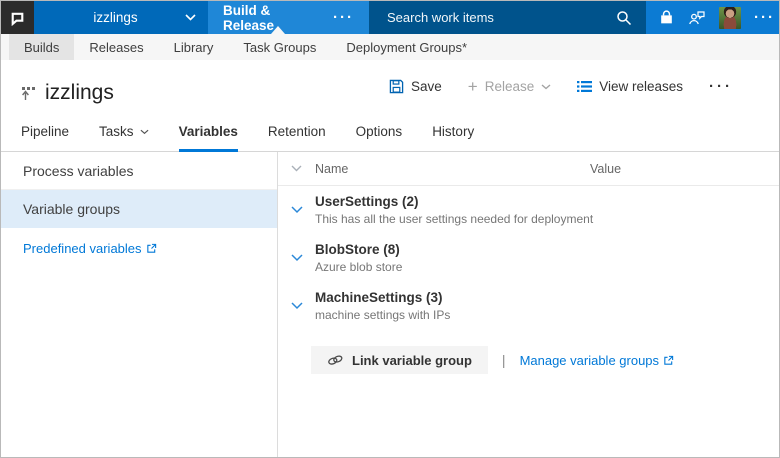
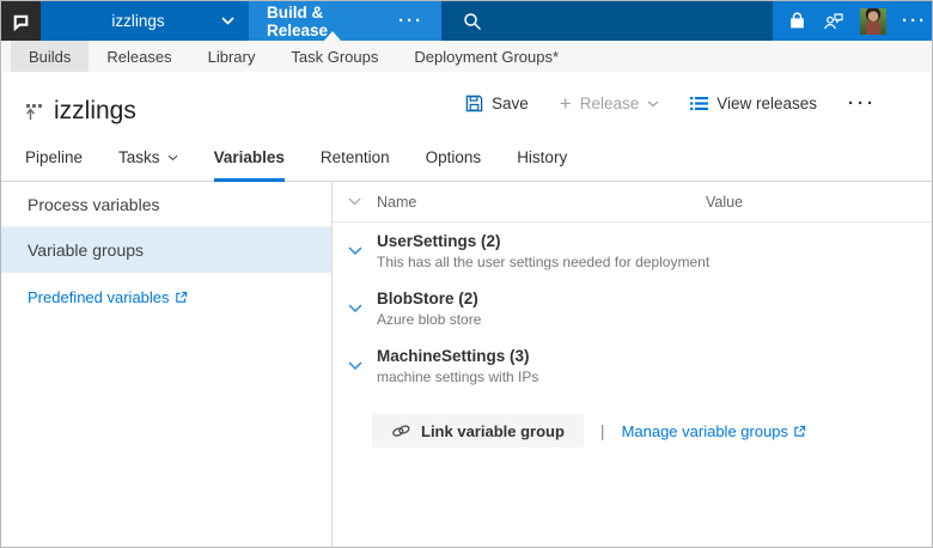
  izzlings
  Build & Release
  ···
- Search work items
  ···
  Builds
  Releases
  Library
  Task Groups
  Deployment Groups*
  izzlings
  Save
  +
  Release
  View releases
  ···
  Pipeline
  Tasks
  Variables
  Retention
  Options
  History
  Process variables
  Variable groups
  Predefined variables
  Name
  Value
  UserSettings (2)
  This has all the user settings needed for deployment
- BlobStore (8)
+ BlobStore (2)
  Azure blob store
  MachineSettings (3)
  machine settings with IPs
  Link variable group
  |
  Manage variable groups
